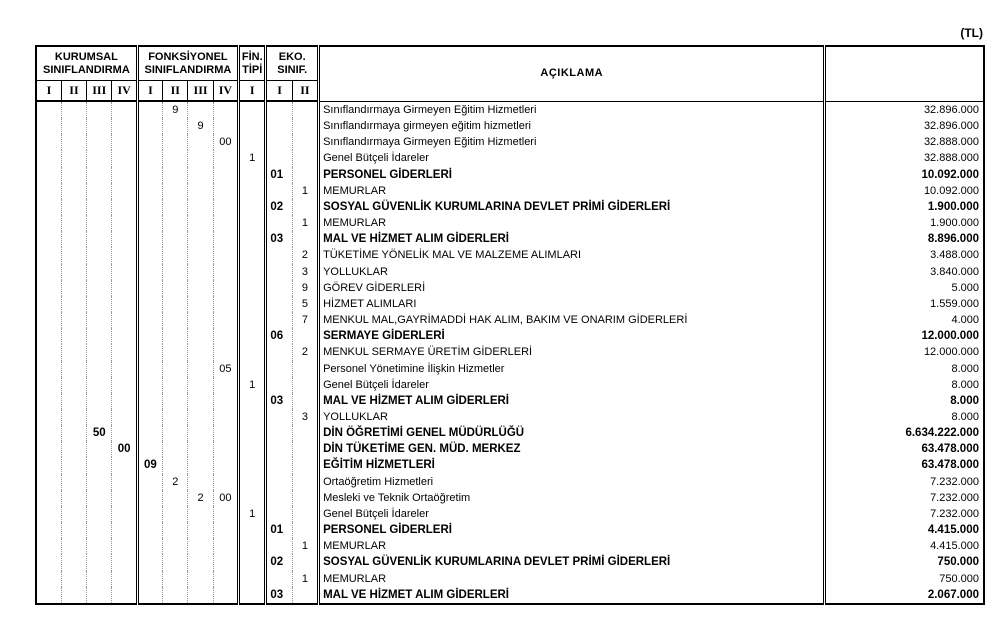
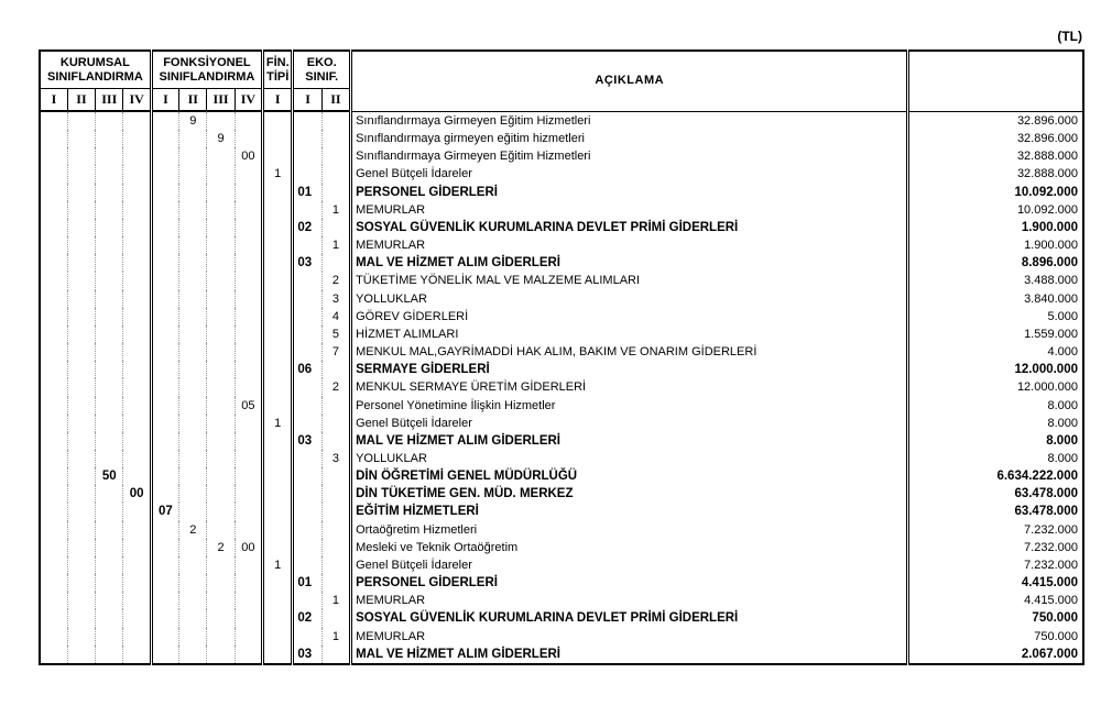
  (TL)
  KURUMSAL SINIFLANDIRMA	FONKSİYONEL SINIFLANDIRMA	FİN. TİPİ	EKO. SINIF.	AÇIKLAMA
  I	II	III	IV	I	II	III	IV	I	I	II
  					9						Sınıflandırmaya Girmeyen Eğitim Hizmetleri	32.896.000
  						9					Sınıflandırmaya girmeyen eğitim hizmetleri	32.896.000
  							00				Sınıflandırmaya Girmeyen Eğitim Hizmetleri	32.888.000
  								1			Genel Bütçeli İdareler	32.888.000
  									01		PERSONEL GİDERLERİ	10.092.000
  										1	MEMURLAR	10.092.000
  									02		SOSYAL GÜVENLİK KURUMLARINA DEVLET PRİMİ GİDERLERİ	1.900.000
  										1	MEMURLAR	1.900.000
  									03		MAL VE HİZMET ALIM GİDERLERİ	8.896.000
  										2	TÜKETİME YÖNELİK MAL VE MALZEME ALIMLARI	3.488.000
  										3	YOLLUKLAR	3.840.000
- 										9	GÖREV GİDERLERİ	5.000
+ 										4	GÖREV GİDERLERİ	5.000
  										5	HİZMET ALIMLARI	1.559.000
  										7	MENKUL MAL,GAYRİMADDİ HAK ALIM, BAKIM VE ONARIM GİDERLERİ	4.000
  									06		SERMAYE GİDERLERİ	12.000.000
  										2	MENKUL SERMAYE ÜRETİM GİDERLERİ	12.000.000
  							05				Personel Yönetimine İlişkin Hizmetler	8.000
  								1			Genel Bütçeli İdareler	8.000
  									03		MAL VE HİZMET ALIM GİDERLERİ	8.000
  										3	YOLLUKLAR	8.000
  		50									DİN ÖĞRETİMİ GENEL MÜDÜRLÜĞÜ	6.634.222.000
  			00								DİN TÜKETİME GEN. MÜD. MERKEZ	63.478.000
- 				09							EĞİTİM HİZMETLERİ	63.478.000
+ 				07							EĞİTİM HİZMETLERİ	63.478.000
  					2						Ortaöğretim Hizmetleri	7.232.000
  						2	00				Mesleki ve Teknik Ortaöğretim	7.232.000
  								1			Genel Bütçeli İdareler	7.232.000
  									01		PERSONEL GİDERLERİ	4.415.000
  										1	MEMURLAR	4.415.000
  									02		SOSYAL GÜVENLİK KURUMLARINA DEVLET PRİMİ GİDERLERİ	750.000
  										1	MEMURLAR	750.000
  									03		MAL VE HİZMET ALIM GİDERLERİ	2.067.000
